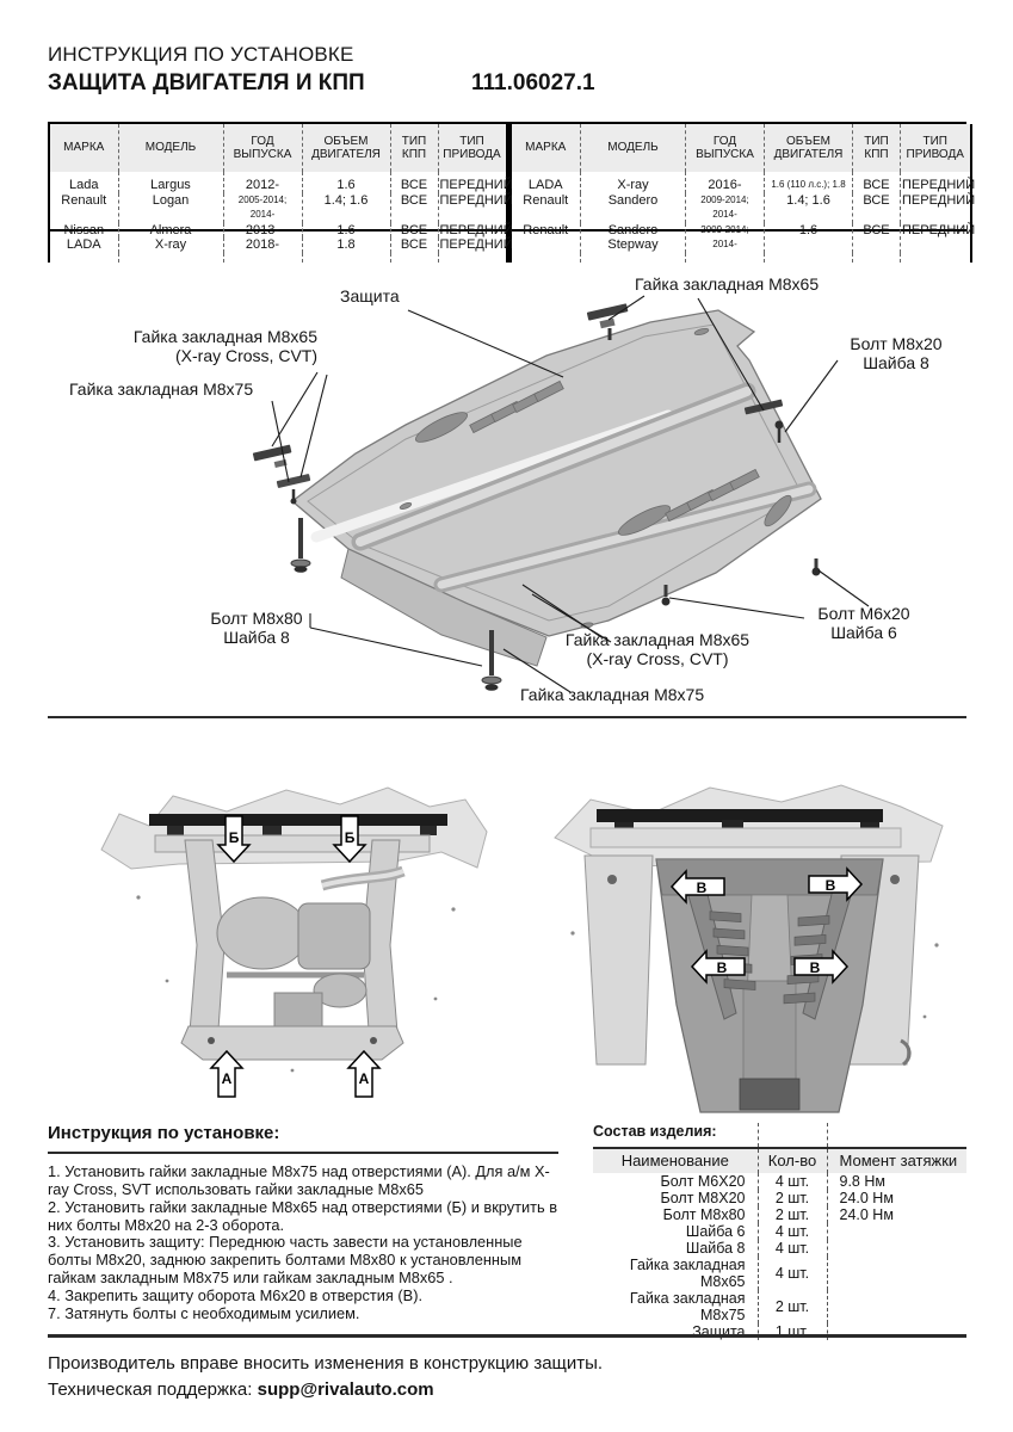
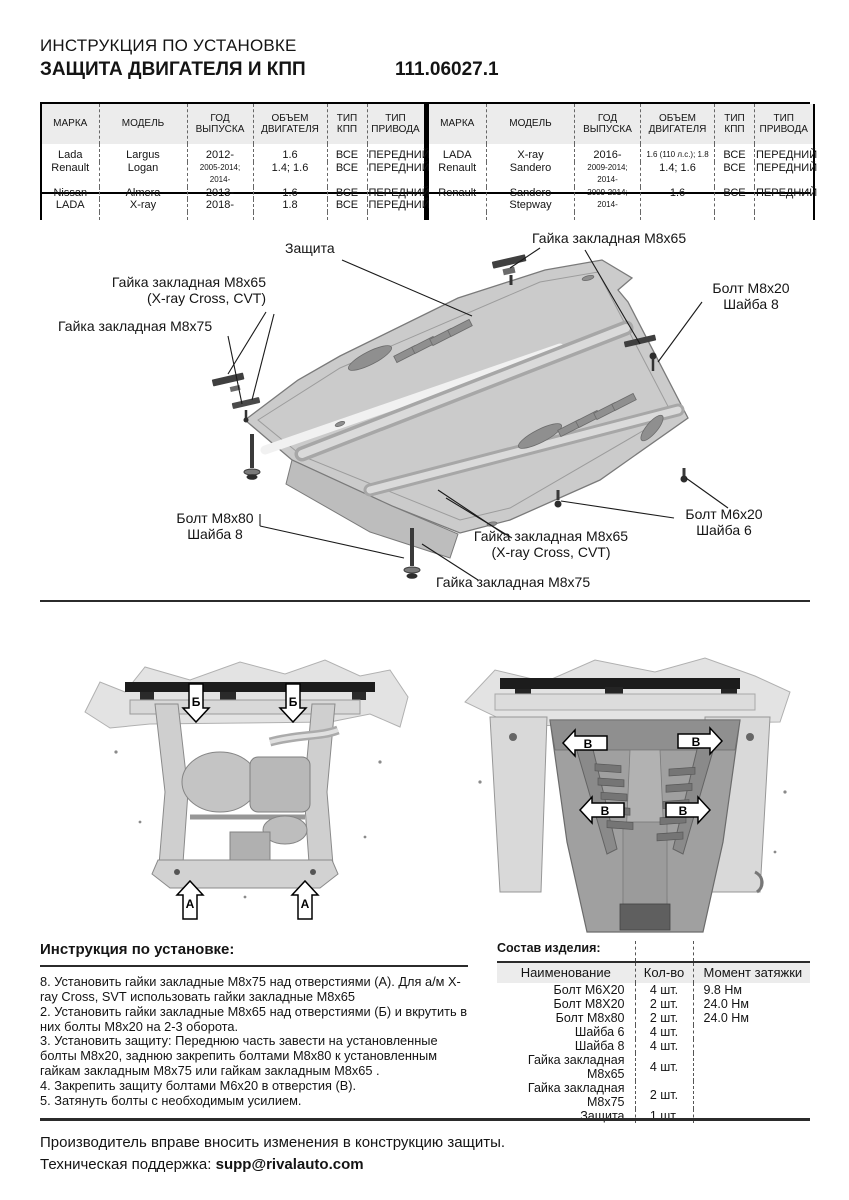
  ИНСТРУКЦИЯ ПО УСТАНОВКЕ
  ЗАЩИТА ДВИГАТЕЛЯ И КПП
  111.06027.1
  МАРКА	МОДЕЛЬ	ГОД ВЫПУСКА	ОБЪЕМ ДВИГАТЕЛЯ	ТИП КПП	ТИП ПРИВОДА
  Lada	Largus	2012-	1.6	ВСЕ	ПЕРЕДНИЙ
  Renault	Logan	2005-2014; 2014-	1.4; 1.6	ВСЕ	ПЕРЕДНИЙ
  Nissan	Almera	2013-	1.6	ВСЕ	ПЕРЕДНИЙ
  LADA	X-ray	2018-	1.8	ВСЕ	ПЕРЕДНИЙ
  МАРКА	МОДЕЛЬ	ГОД ВЫПУСКА	ОБЪЕМ ДВИГАТЕЛЯ	ТИП КПП	ТИП ПРИВОДА
  LADA	X-ray	2016-	1.6 (110 л.с.); 1.8	ВСЕ	ПЕРЕДНИЙ
  Renault	Sandero	2009-2014; 2014-	1.4; 1.6	ВСЕ	ПЕРЕДНИЙ
  Renault	Sandero Stepway	2009-2014; 2014-	1.6	ВСЕ	ПЕРЕДНИЙ
  Защита
  Гайка закладная М8х65
  Болт М8х20
  Шайба 8
  Гайка закладная М8х65
  (X-ray Cross, CVT)
  Гайка закладная М8х75
  Болт М8х80
  Шайба 8
  Болт М6х20
  Шайба 6
  Гайка закладная М8х65
  (X-ray Cross, CVT)
  Гайка закладная М8х75
  Б
  Б
  А
  А
  В
  В
  В
  В
  Инструкция по установке:
- 1. Установить гайки закладные М8х75 над отверстиями (А). Для а/м X-ray Cross, SVT использовать гайки закладные М8х65
+ 8. Установить гайки закладные М8х75 над отверстиями (А). Для а/м X-ray Cross, SVT использовать гайки закладные М8х65
  2. Установить гайки закладные М8х65 над отверстиями (Б) и вкрутить в них болты М8х20 на 2-3 оборота.
  3. Установить защиту: Переднюю часть завести на установленные болты М8х20, заднюю закрепить болтами М8х80 к установленным гайкам закладным М8х75 или гайкам закладным М8х65 .
- 4. Закрепить защиту оборота М6х20 в отверстия (В).
+ 4. Закрепить защиту болтами М6х20 в отверстия (В).
- 7. Затянуть болты с необходимым усилием.
+ 5. Затянуть болты с необходимым усилием.
  Состав изделия:
  Наименование	Кол-во	Момент затяжки
  Болт М6Х20	4 шт.	9.8 Нм
  Болт М8Х20	2 шт.	24.0 Нм
  Болт М8х80	2 шт.	24.0 Нм
  Шайба 6	4 шт.
  Шайба 8	4 шт.
  Гайка закладная М8х65	4 шт.
  Гайка закладная М8х75	2 шт.
  Защита	1 шт.
  Производитель вправе вносить изменения в конструкцию защиты.
  Техническая поддержка: supp@rivalauto.com
